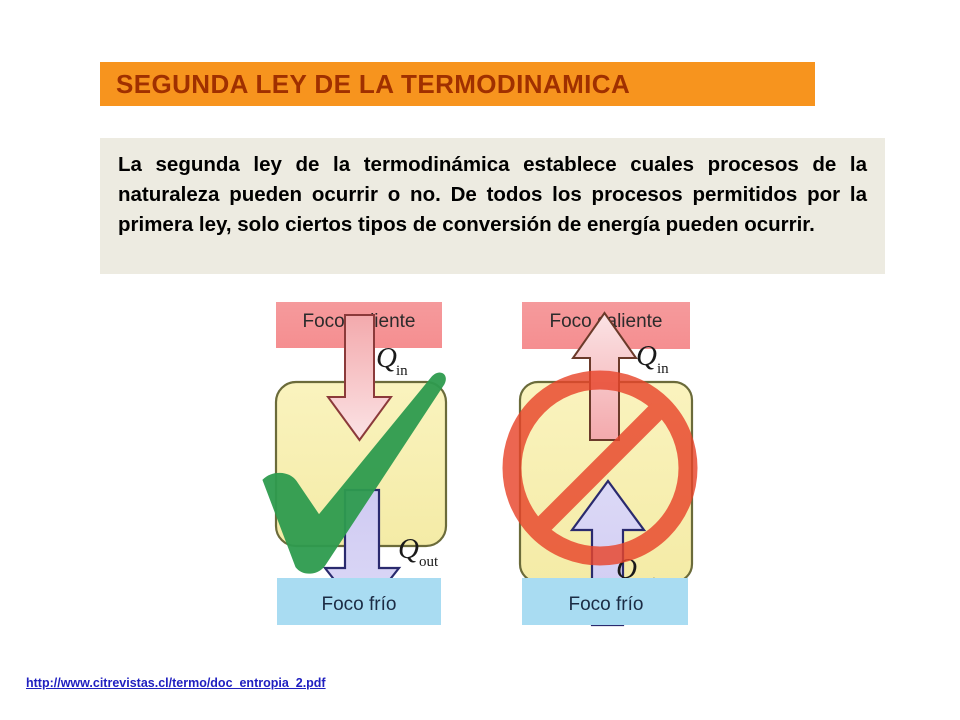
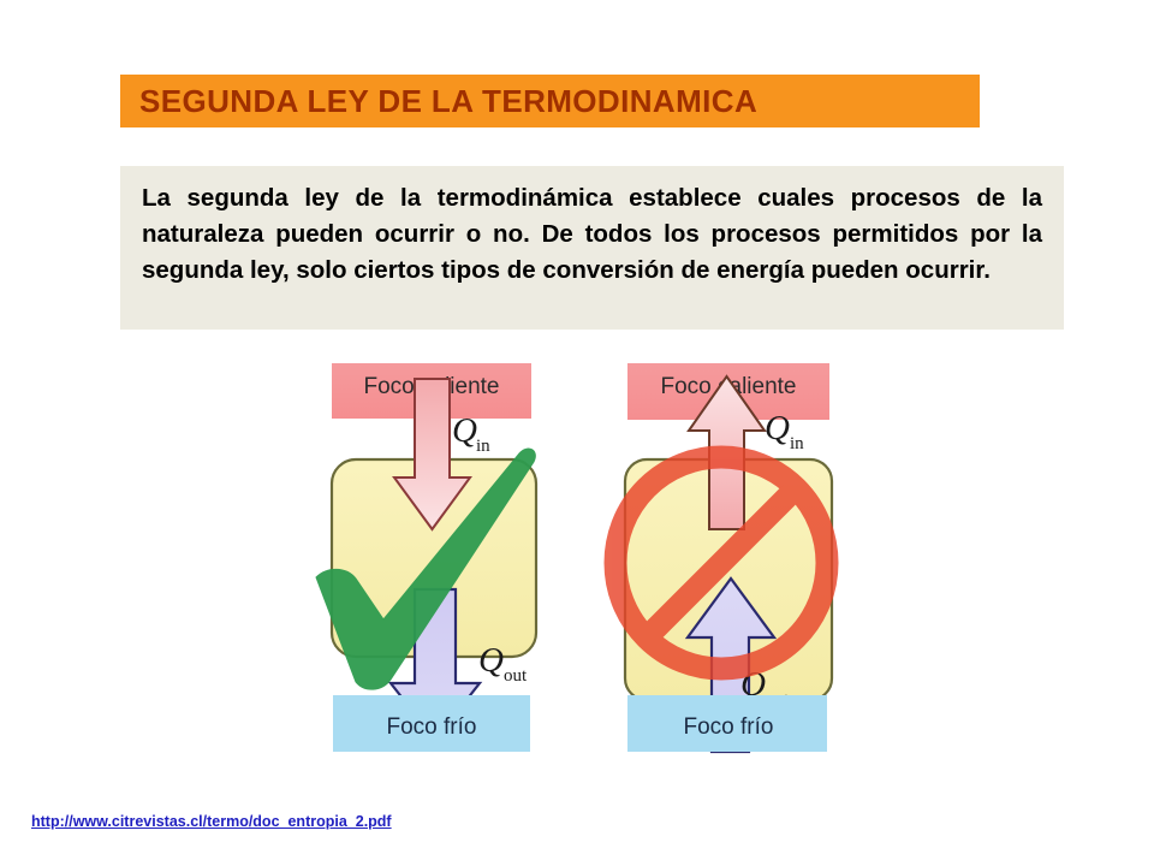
  SEGUNDA LEY DE LA TERMODINAMICA
- La segunda ley de la termodinámica establece cuales procesos de la naturaleza pueden ocurrir o no. De todos los procesos permitidos por la primera ley, solo ciertos tipos de conversión de energía pueden ocurrir.
+ La segunda ley de la termodinámica establece cuales procesos de la naturaleza pueden ocurrir o no. De todos los procesos permitidos por la segunda ley, solo ciertos tipos de conversión de energía pueden ocurrir.
  Focoiente
  Q
  in
  Q
  out
  Foco frío
  Focoaliente
  Q
  in
  Q
  Foco frío
  http://www.citrevistas.cl/termo/doc_entropia_2.pdf
